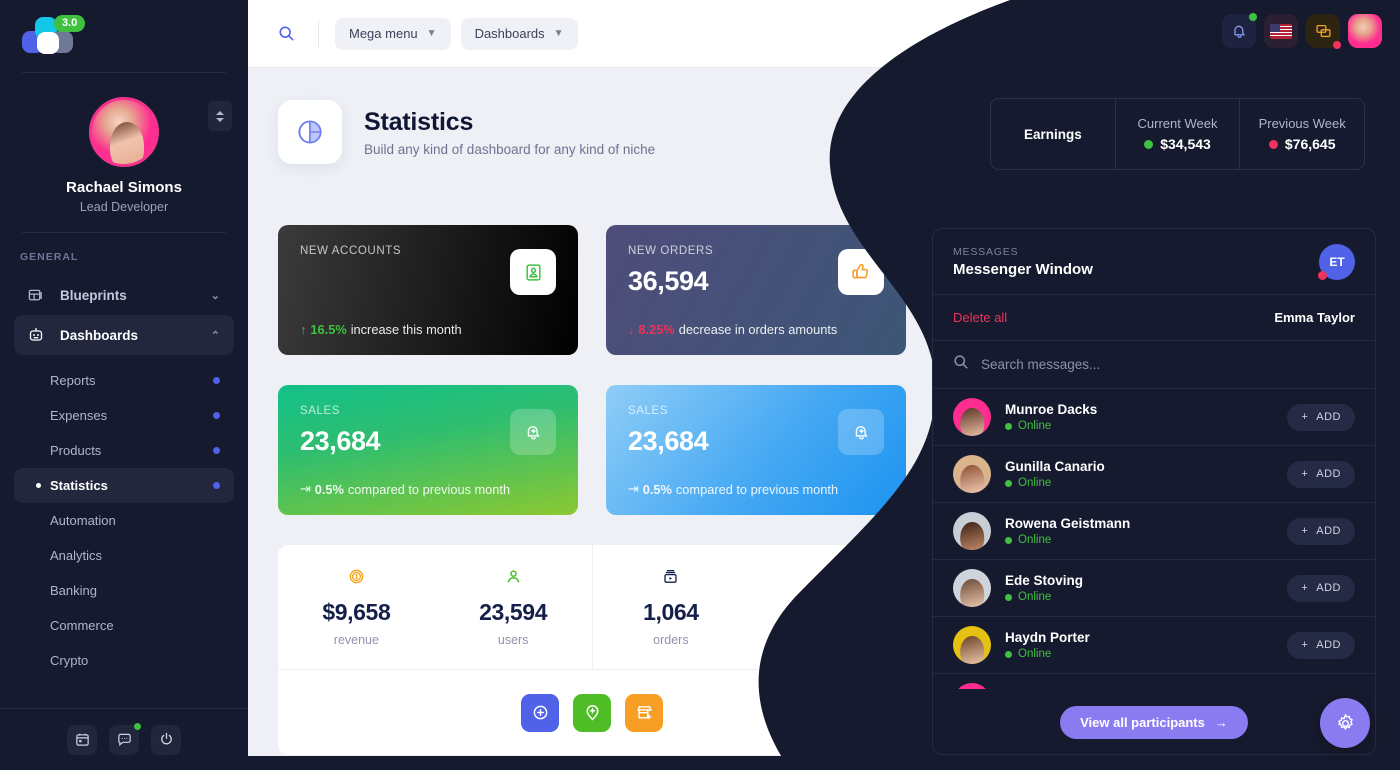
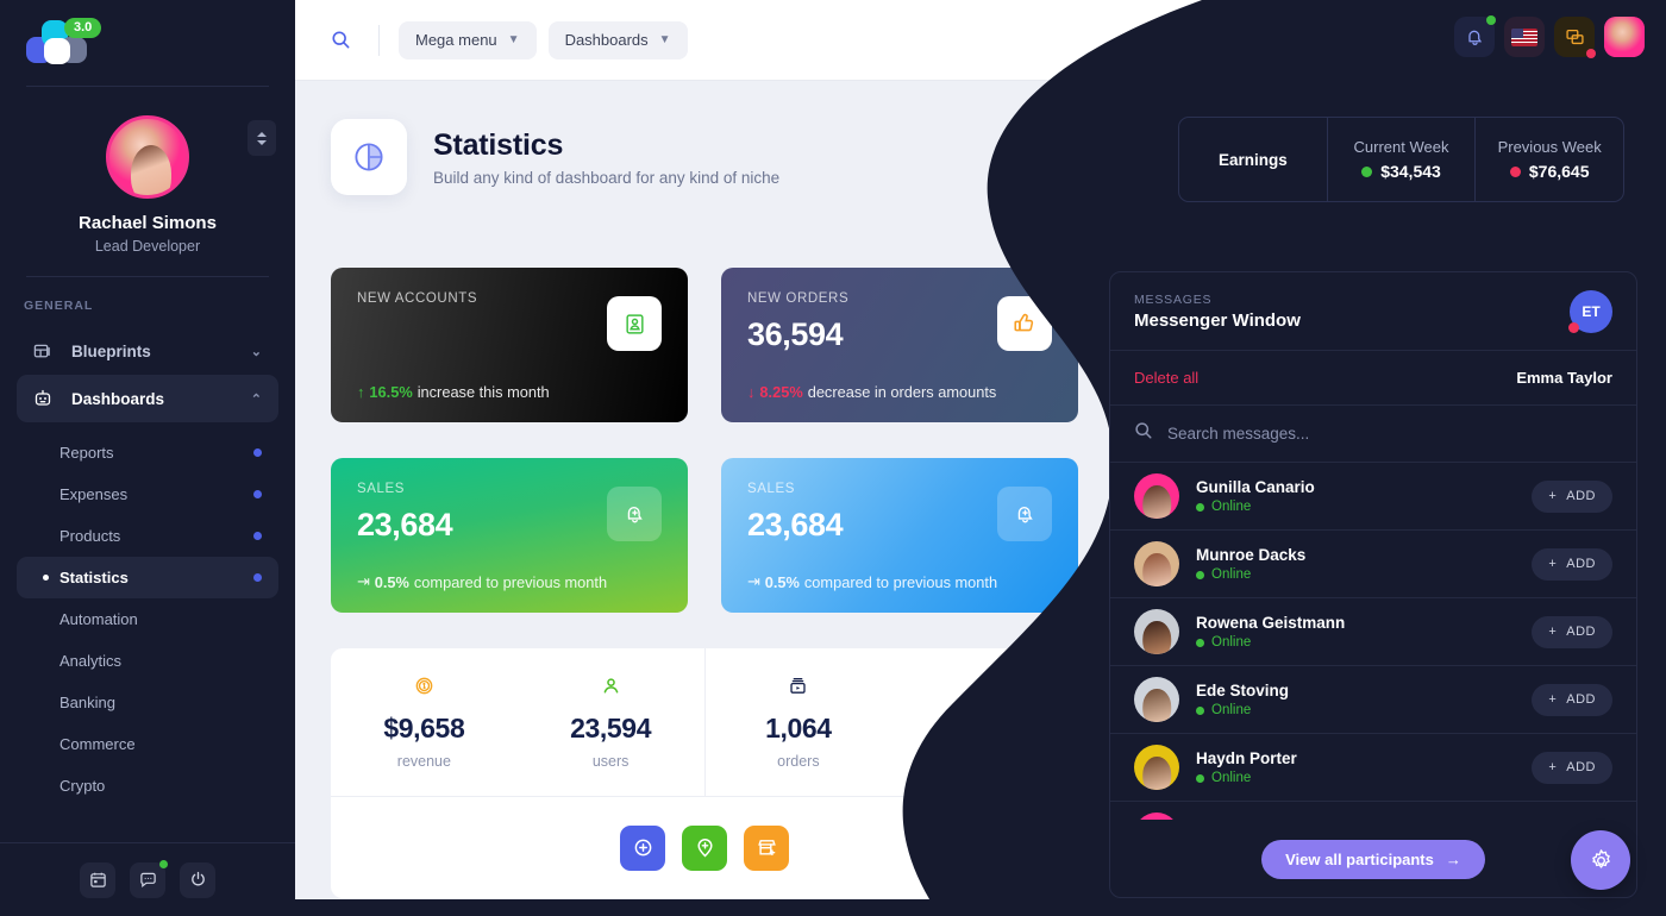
  3.0
  Rachael Simons
  Lead Developer
  GENERAL
  Blueprints
  ⌄
  Dashboards
  ⌃
  Reports
  Expenses
  Products
  Statistics
  Automation
  Analytics
  Banking
  Commerce
  Crypto
  Mega menu
  ▼
  Dashboards
  ▼
  Statistics
  Build any kind of dashboard for any kind of niche
  NEW ACCOUNTS
  ↑
  16.5%
  increase this month
  NEW ORDERS
  36,594
  ↓
  8.25%
  decrease in orders amounts
  SALES
  23,684
  ⇥
  0.5%
  compared to previous month
  SALES
  23,684
  ⇥
  0.5%
  compared to previous month
  $9,658
  revenue
  23,594
  users
  1,064
  orders
  Earnings
  Current Week
  $34,543
  Previous Week
  $76,645
  MESSAGES
  Messenger Window
  ET
  Delete all
  Emma Taylor
  Search messages...
- Munroe Dacks
+ Gunilla Canario
  Online
  +
  ADD
- Gunilla Canario
+ Munroe Dacks
  Online
  +
  ADD
  Rowena Geistmann
  Online
  +
  ADD
  Ede Stoving
  Online
  +
  ADD
  Haydn Porter
  Online
  +
  ADD
  View all participants
  →
